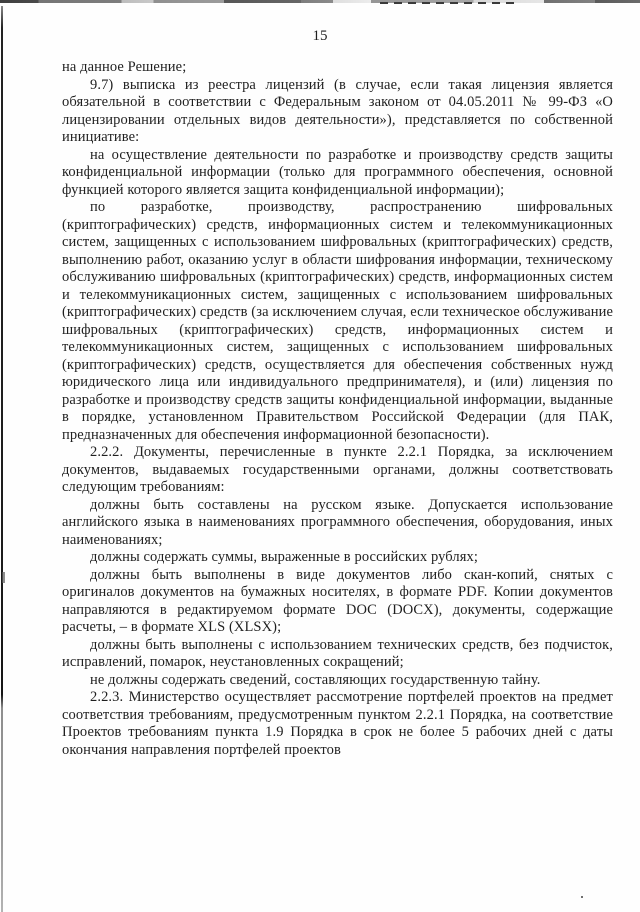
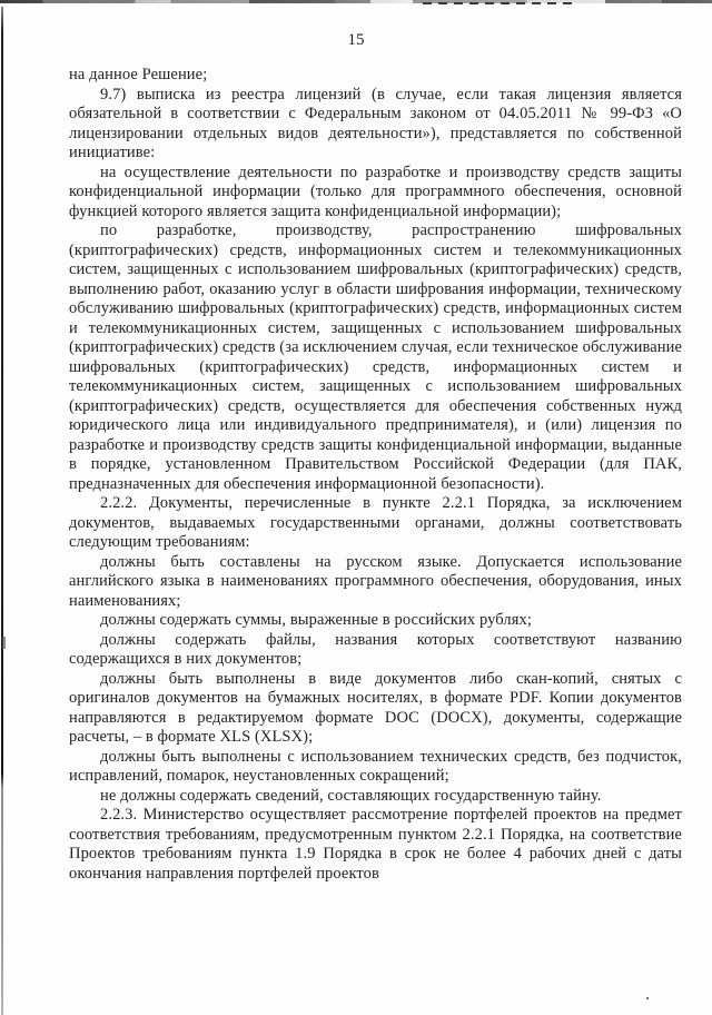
  15
  на данное Решение;
  9.7) выписка из реестра лицензий (в случае, если такая лицензия является обязательной в соответствии с Федеральным законом от 04.05.2011 № 99-ФЗ «О лицензировании отдельных видов деятельности»), представляется по собственной инициативе:
  на осуществление деятельности по разработке и производству средств защиты конфиденциальной информации (только для программного обеспечения, основной функцией которого является защита конфиденциальной информации);
  по разработке, производству, распространению шифровальных (криптографических) средств, информационных систем и телекоммуникационных систем, защищенных с использованием шифровальных (криптографических) средств, выполнению работ, оказанию услуг в области шифрования информации, техническому обслуживанию шифровальных (криптографических) средств, информационных систем и телекоммуникационных систем, защищенных с использованием шифровальных (криптографических) средств (за исключением случая, если техническое обслуживание шифровальных (криптографических) средств, информационных систем и телекоммуникационных систем, защищенных с использованием шифровальных (криптографических) средств, осуществляется для обеспечения собственных нужд юридического лица или индивидуального предпринимателя), и (или) лицензия по разработке и производству средств защиты конфиденциальной информации, выданные в порядке, установленном Правительством Российской Федерации (для ПАК, предназначенных для обеспечения информационной безопасности).
  2.2.2. Документы, перечисленные в пункте 2.2.1 Порядка, за исключением документов, выдаваемых государственными органами, должны соответствовать следующим требованиям:
  должны быть составлены на русском языке. Допускается использование английского языка в наименованиях программного обеспечения, оборудования, иных наименованиях;
  должны содержать суммы, выраженные в российских рублях;
+ должны содержать файлы, названия которых соответствуют названию содержащихся в них документов;
  должны быть выполнены в виде документов либо скан-копий, снятых с оригиналов документов на бумажных носителях, в формате PDF. Копии документов направляются в редактируемом формате DOC (DOCX), документы, содержащие расчеты, – в формате XLS (XLSX);
  должны быть выполнены с использованием технических средств, без подчисток, исправлений, помарок, неустановленных сокращений;
  не должны содержать сведений, составляющих государственную тайну.
- 2.2.3. Министерство осуществляет рассмотрение портфелей проектов на предмет соответствия требованиям, предусмотренным пунктом 2.2.1 Порядка, на соответствие Проектов требованиям пункта 1.9 Порядка в срок не более 5 рабочих дней с даты окончания направления портфелей проектов
+ 2.2.3. Министерство осуществляет рассмотрение портфелей проектов на предмет соответствия требованиям, предусмотренным пунктом 2.2.1 Порядка, на соответствие Проектов требованиям пункта 1.9 Порядка в срок не более 4 рабочих дней с даты окончания направления портфелей проектов
